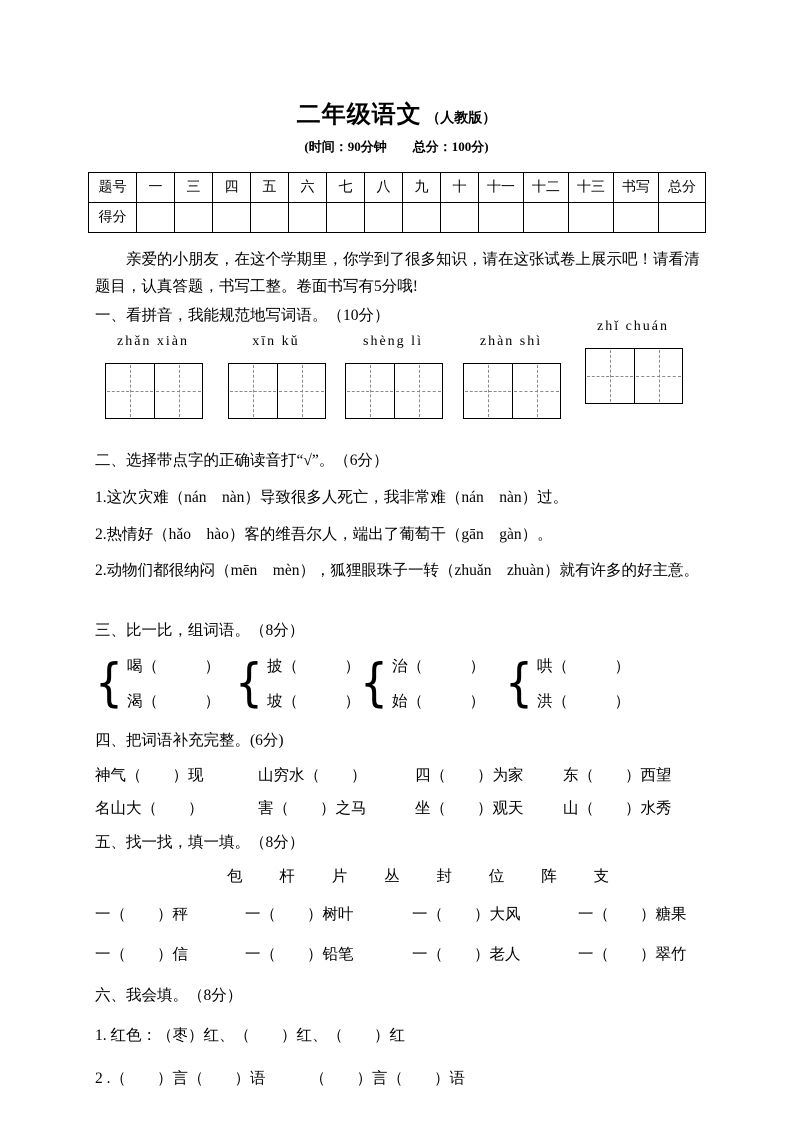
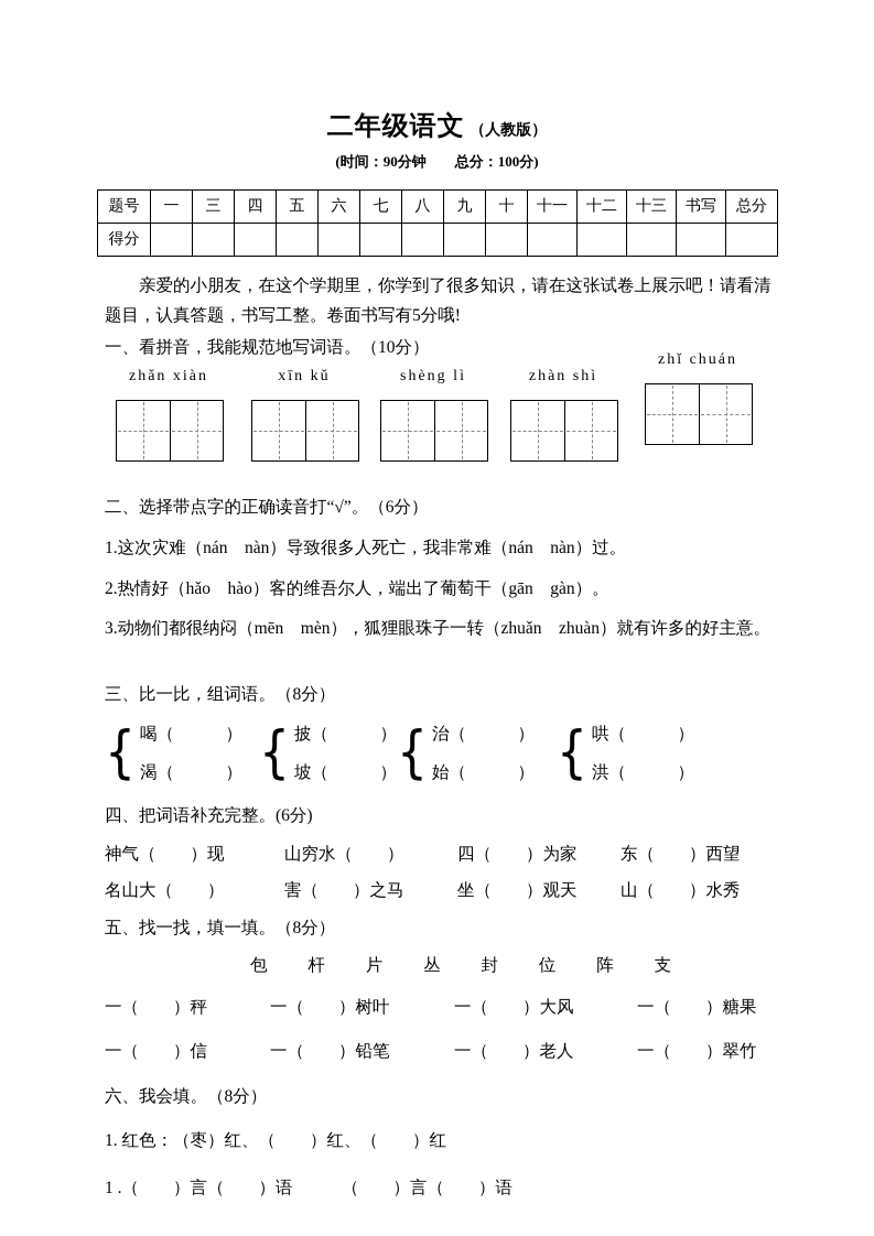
  二年级语文 （人教版）
  (时间：90分钟 总分：100分)
  题号	一	三	四	五	六	七	八	九	十	十一	十二	十三	书写	总分
  得分
  亲爱的小朋友，在这个学期里，你学到了很多知识，请在这张试卷上展示吧！请看清题目，认真答题，书写工整。卷面书写有5分哦!
  一、看拼音，我能规范地写词语。（10分）
  zhǎn xiàn
  xīn kǔ
  shèng lì
  zhàn shì
  zhǐ chuán
  二、选择带点字的正确读音打“√”。（6分）
  1.这次灾难（nán nàn）导致很多人死亡，我非常难（nán nàn）过。
  2.热情好（hǎo hào）客的维吾尔人，端出了葡萄干（gān gàn）。
- 2.动物们都很纳闷（mēn mèn），狐狸眼珠子一转（zhuǎn zhuàn）就有许多的好主意。
+ 3.动物们都很纳闷（mēn mèn），狐狸眼珠子一转（zhuǎn zhuàn）就有许多的好主意。
  三、比一比，组词语。（8分）
  {
  喝（ ）
  渴（ ）
  {
  披（ ）
  坡（ ）
  {
  治（ ）
  始（ ）
  {
  哄（ ）
  洪（ ）
  四、把词语补充完整。(6分)
  神气（ ）现
  山穷水（ ）
  四（ ）为家
  东（ ）西望
  名山大（ ）
  害（ ）之马
  坐（ ）观天
  山（ ）水秀
  五、找一找，填一填。（8分）
  包 杆 片 丛 封 位 阵 支
  一（ ）秤
  一（ ）树叶
  一（ ）大风
  一（ ）糖果
  一（ ）信
  一（ ）铅笔
  一（ ）老人
  一（ ）翠竹
  六、我会填。（8分）
  1. 红色：（枣）红、（ ）红、（ ）红
- 2 .（ ）言（ ）语
+ 1 .（ ）言（ ）语
  （ ）言（ ）语
